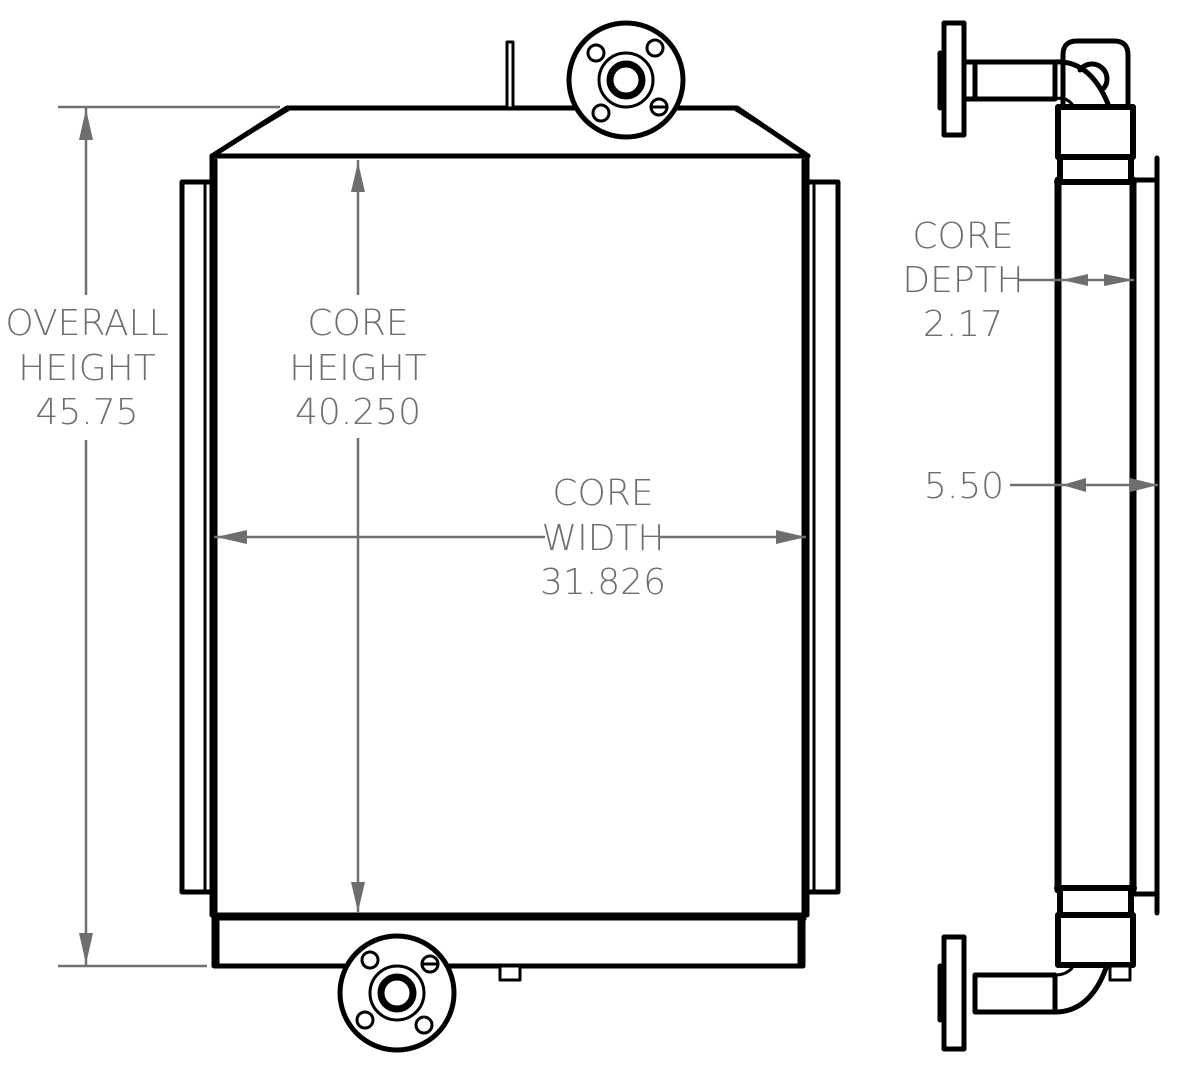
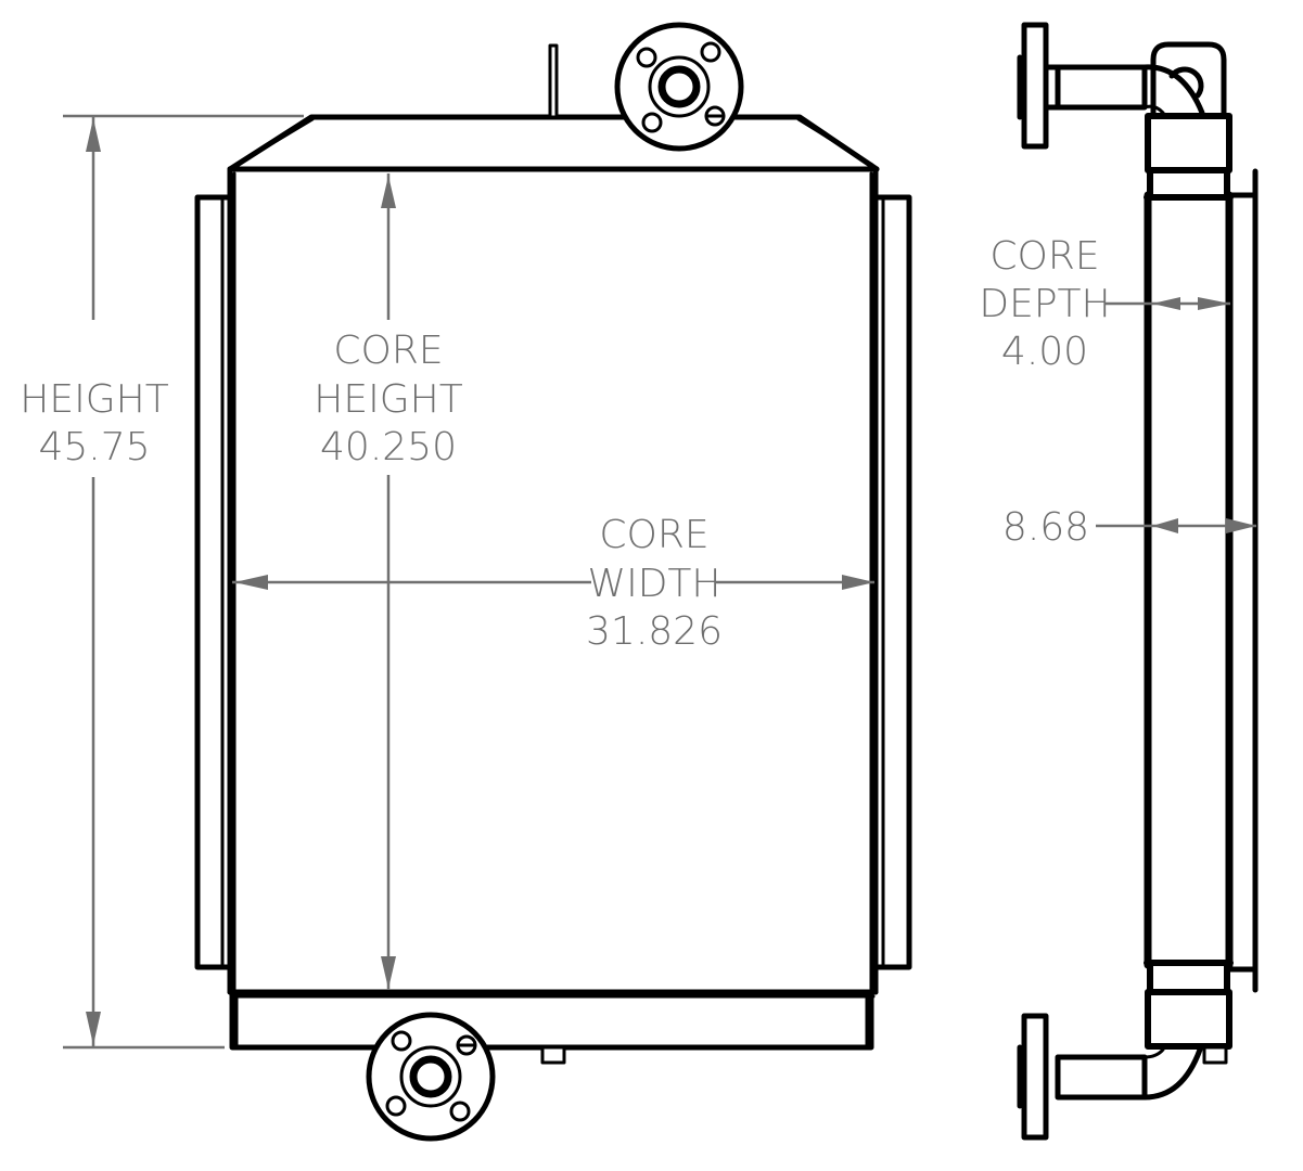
- OVERALL
  HEIGHT
  45.75
  CORE
  HEIGHT
  40.250
  CORE
  WIDTH
  31.826
  CORE
  DEPTH
- 2.17
+ 4.00
- 5.50
+ 8.68
